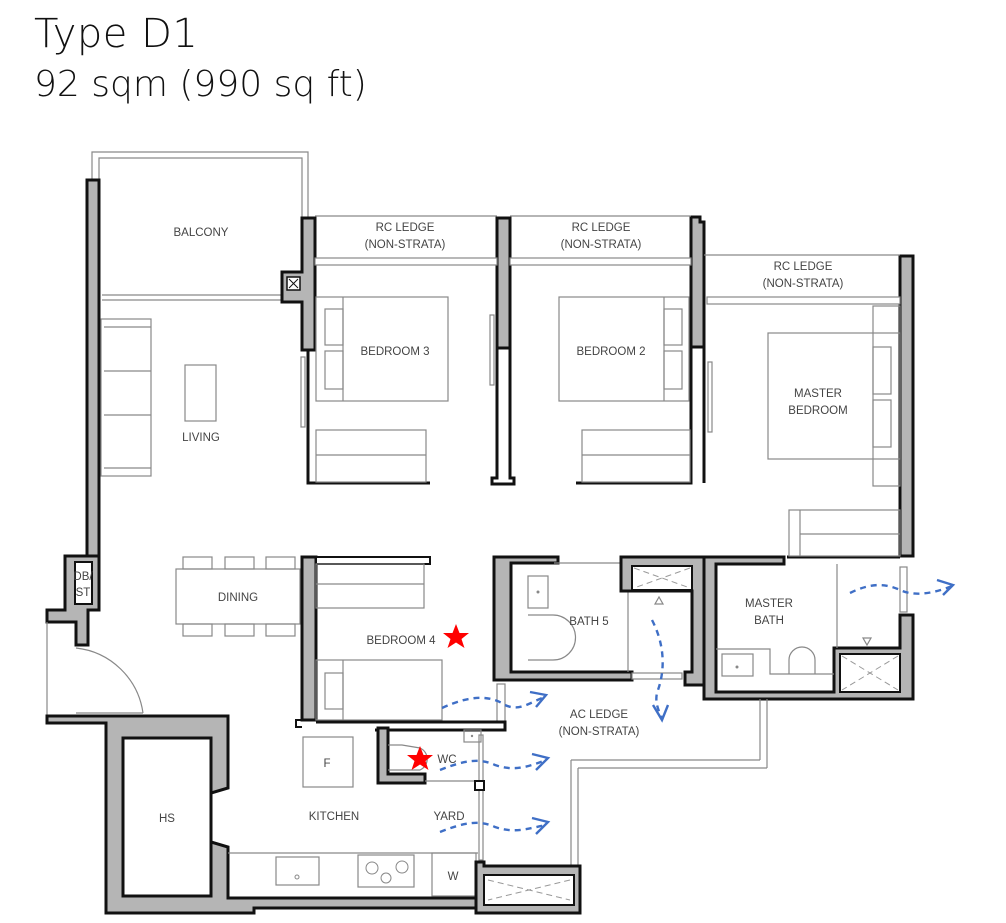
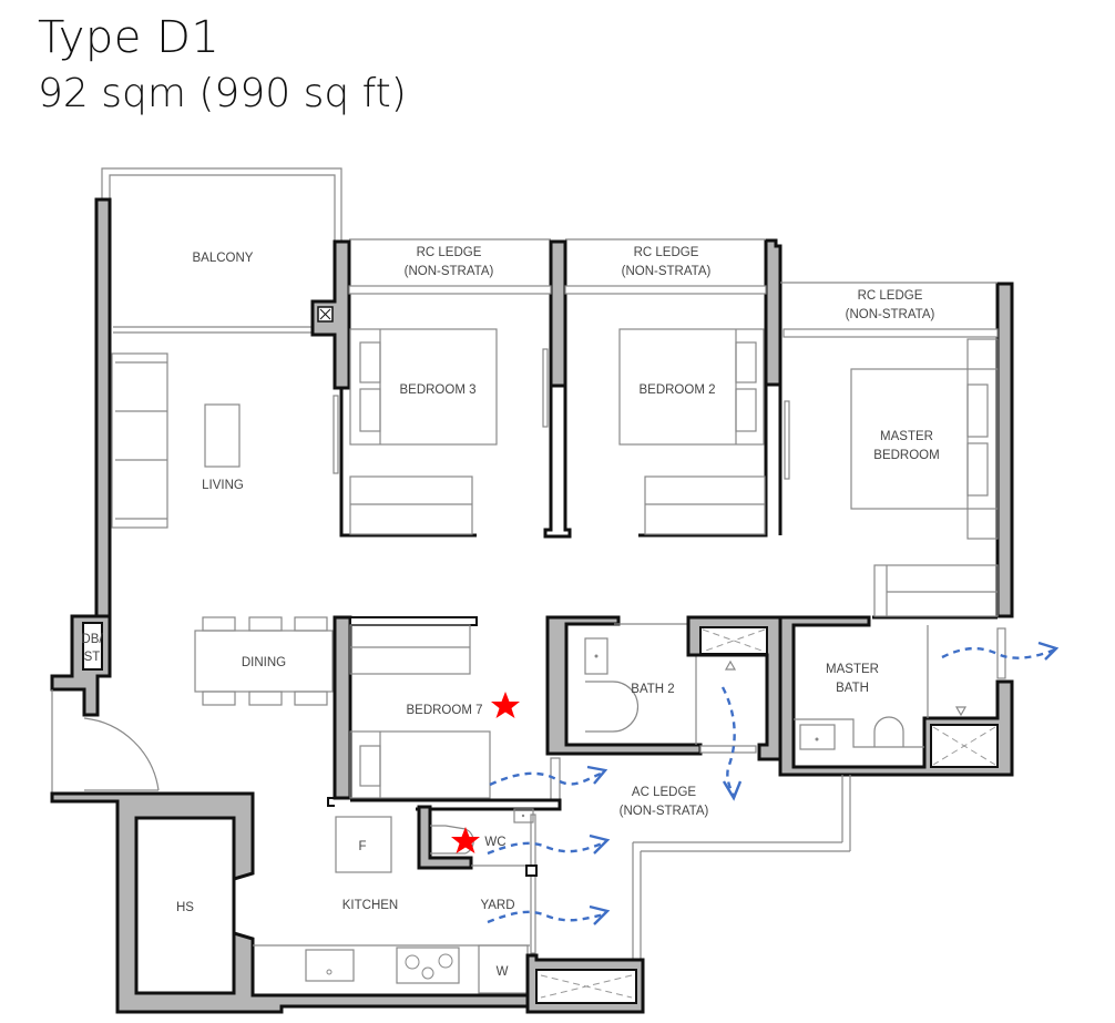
  Type D1
  92 sqm (990 sq ft)
  BALCONY
  LIVING
  DINING
  BEDROOM 3
  BEDROOM 2
  MASTER
  BEDROOM
- BEDROOM 4
+ BEDROOM 7
- BATH 5
+ BATH 2
  MASTER
  BATH
  DB/
  ST
  HS
  KITCHEN
  YARD
  WC
  F
  W
  RC LEDGE
  (NON-STRATA)
  RC LEDGE
  (NON-STRATA)
  RC LEDGE
  (NON-STRATA)
  AC LEDGE
  (NON-STRATA)
